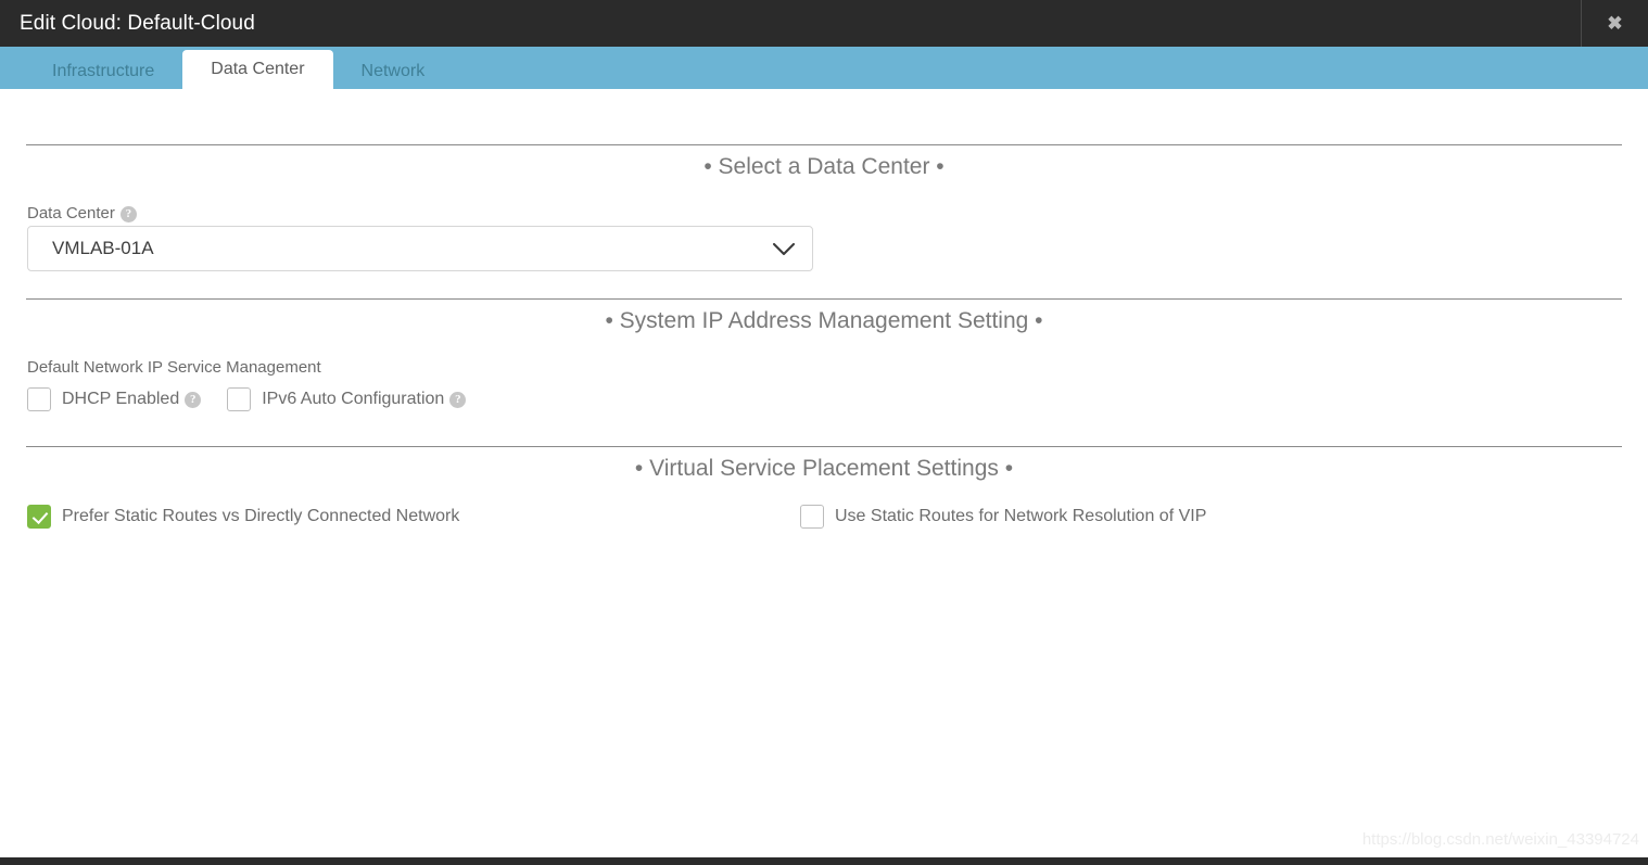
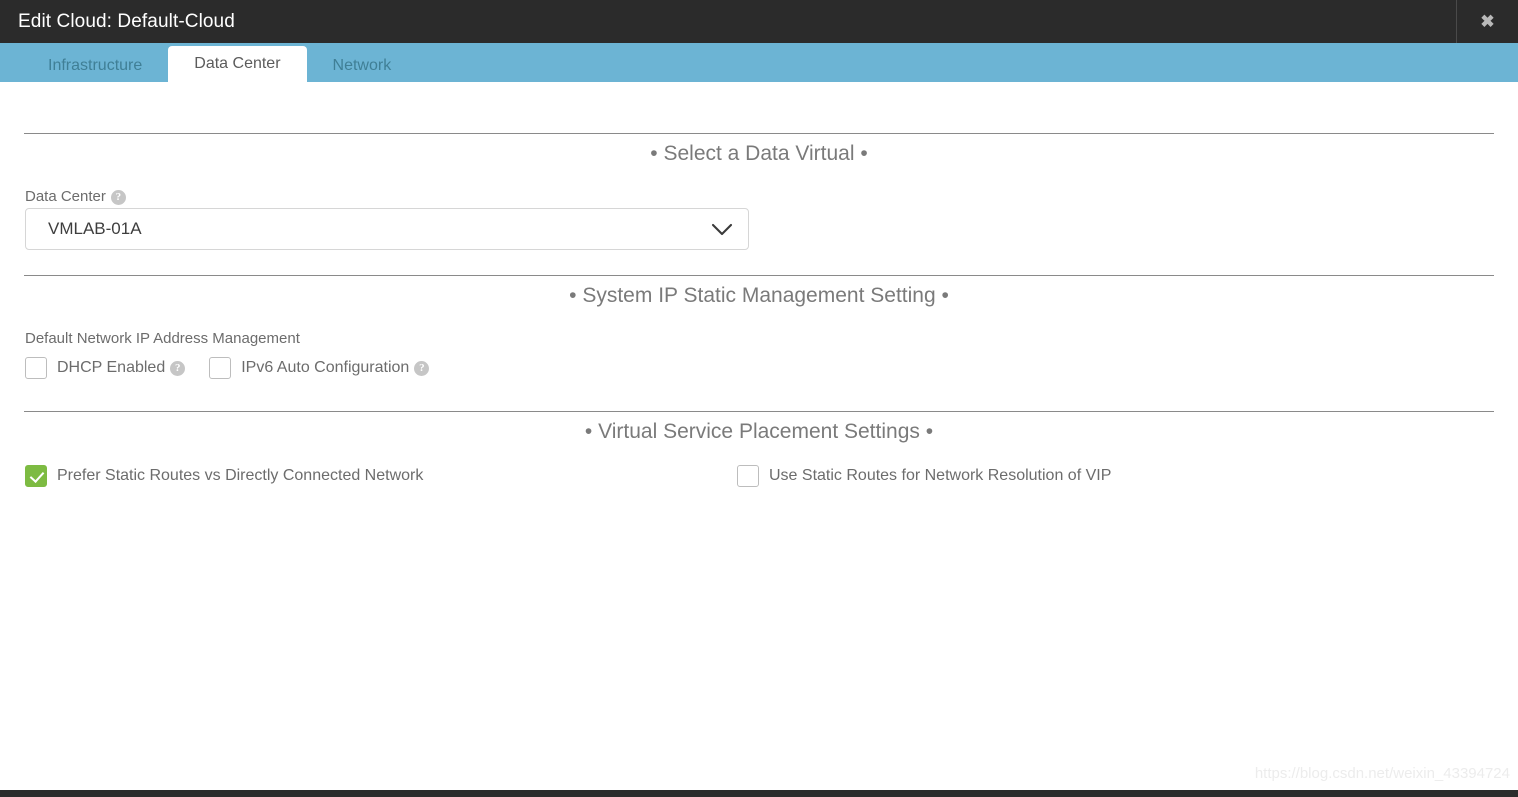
  Edit Cloud: Default-Cloud
  ✖
  Infrastructure
  Data Center
  Network
- • Select a Data Center •
+ • Select a Data Virtual •
  Data Center ?
  VMLAB-01A
- • System IP Address Management Setting •
+ • System IP Static Management Setting •
- Default Network IP Service Management
+ Default Network IP Address Management
  DHCP Enabled
  ?
  IPv6 Auto Configuration
  ?
  • Virtual Service Placement Settings •
  Prefer Static Routes vs Directly Connected Network
  Use Static Routes for Network Resolution of VIP
